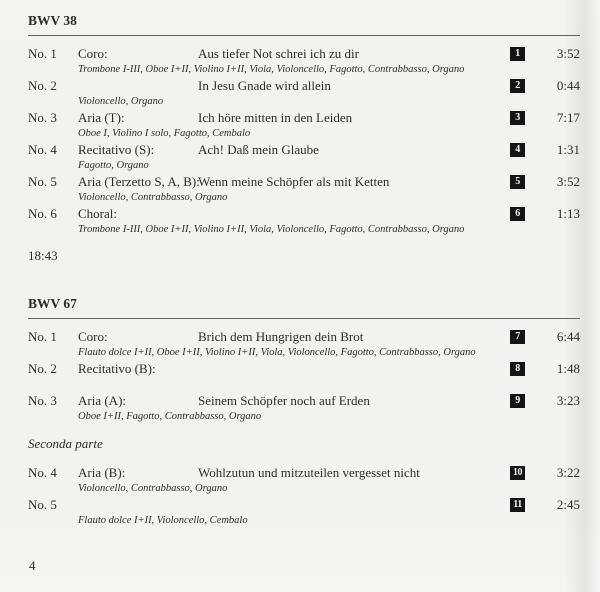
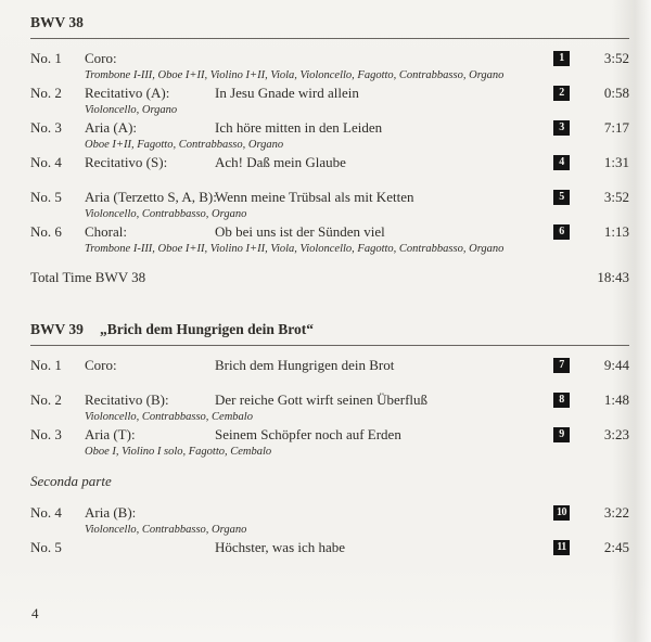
  BWV 38
  No. 1
  Coro:
- Aus tiefer Not schrei ich zu dir
  1
  3:52
  Trombone I-III, Oboe I+II, Violino I+II, Viola, Violoncello, Fagotto, Contrabbasso, Organo
  No. 2
+ Recitativo (A):
  In Jesu Gnade wird allein
  2
- 0:44
+ 0:58
  Violoncello, Organo
  No. 3
- Aria (T):
+ Aria (A):
  Ich höre mitten in den Leiden
  3
  7:17
- Oboe I, Violino I solo, Fagotto, Cembalo
+ Oboe I+II, Fagotto, Contrabbasso, Organo
  No. 4
  Recitativo (S):
  Ach! Daß mein Glaube
  4
  1:31
- Fagotto, Organo
  No. 5
  Aria (Terzetto S, A, B)
- Wenn meine Schöpfer als mit Ketten
+ Wenn meine Trübsal als mit Ketten
  5
  3:52
  Violoncello, Contrabbasso, Organo
  No. 6
  Choral:
+ Ob bei uns ist der Sünden viel
  6
  1:13
  Trombone I-III, Oboe I+II, Violino I+II, Viola, Violoncello, Fagotto, Contrabbasso, Organo
+ Total Time BWV 38
  18:43
- BWV 67
+ BWV 39
+ „Brich dem Hungrigen dein Brot“
  No. 1
  Coro:
  Brich dem Hungrigen dein Brot
  7
- 6:44
+ 9:44
- Flauto dolce I+II, Oboe I+II, Violino I+II, Viola, Violoncello, Fagotto, Contrabbasso, Organo
  No. 2
  Recitativo (B):
+ Der reiche Gott wirft seinen Überfluß
  8
  1:48
+ Violoncello, Contrabbasso, Cembalo
  No. 3
- Aria (A):
+ Aria (T):
  Seinem Schöpfer noch auf Erden
  9
  3:23
- Oboe I+II, Fagotto, Contrabbasso, Organo
+ Oboe I, Violino I solo, Fagotto, Cembalo
  Seconda parte
  No. 4
  Aria (B):
- Wohlzutun und mitzuteilen vergesset nicht
  10
  3:22
  Violoncello, Contrabbasso, Organo
  No. 5
+ Höchster, was ich habe
  11
  2:45
- Flauto dolce I+II, Violoncello, Cembalo
  4
